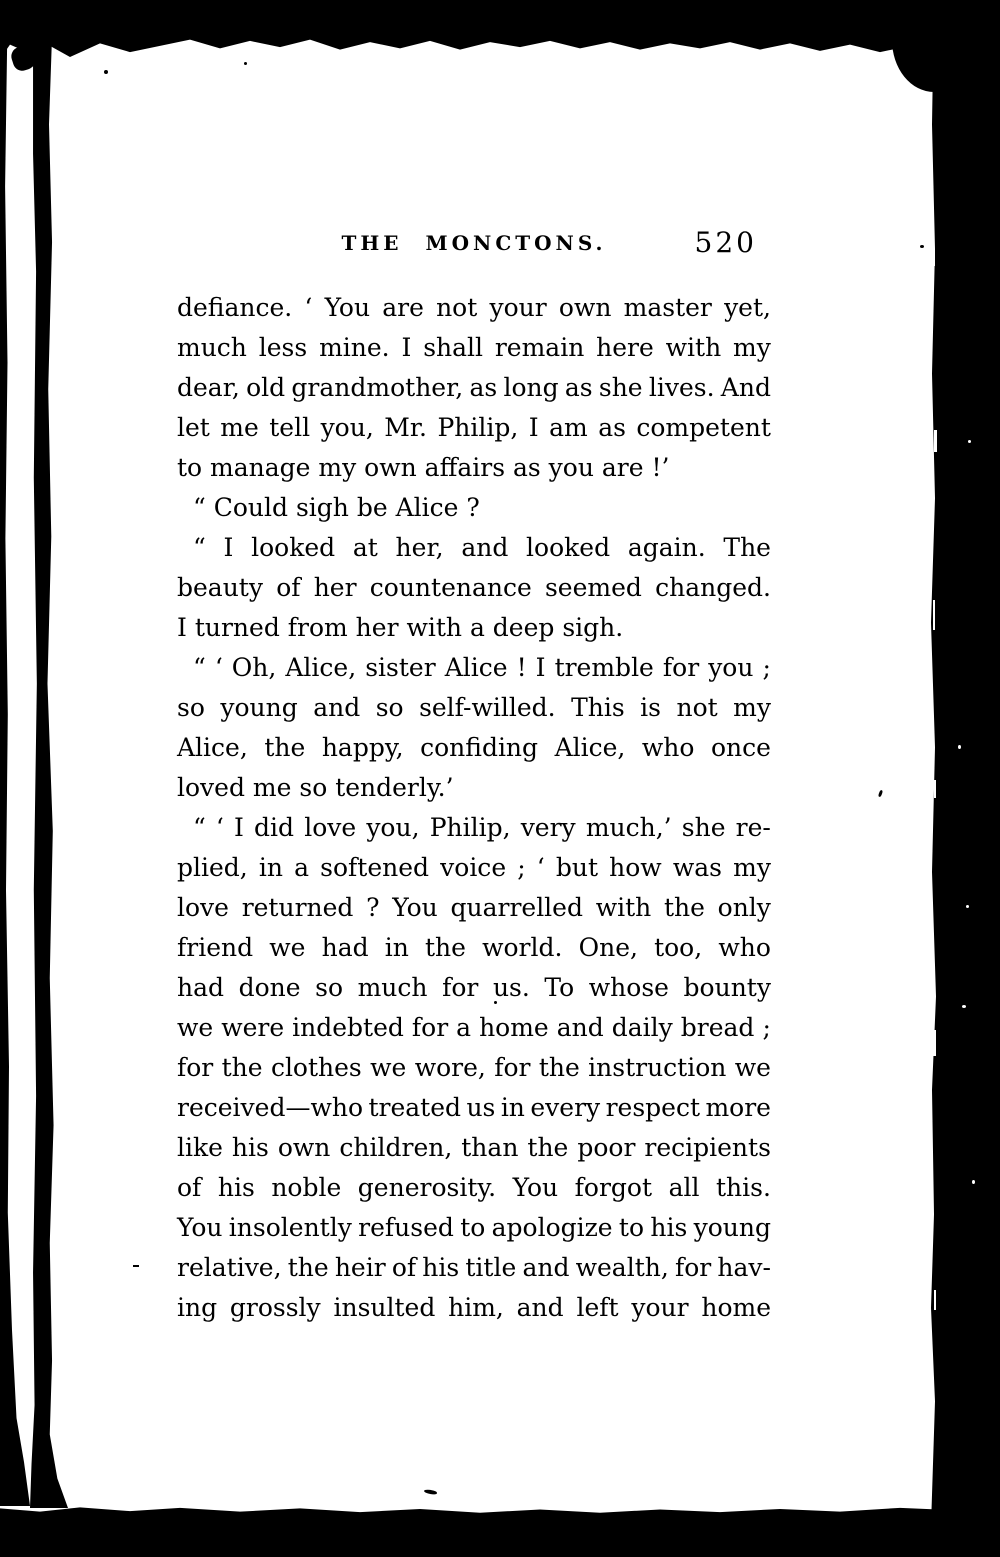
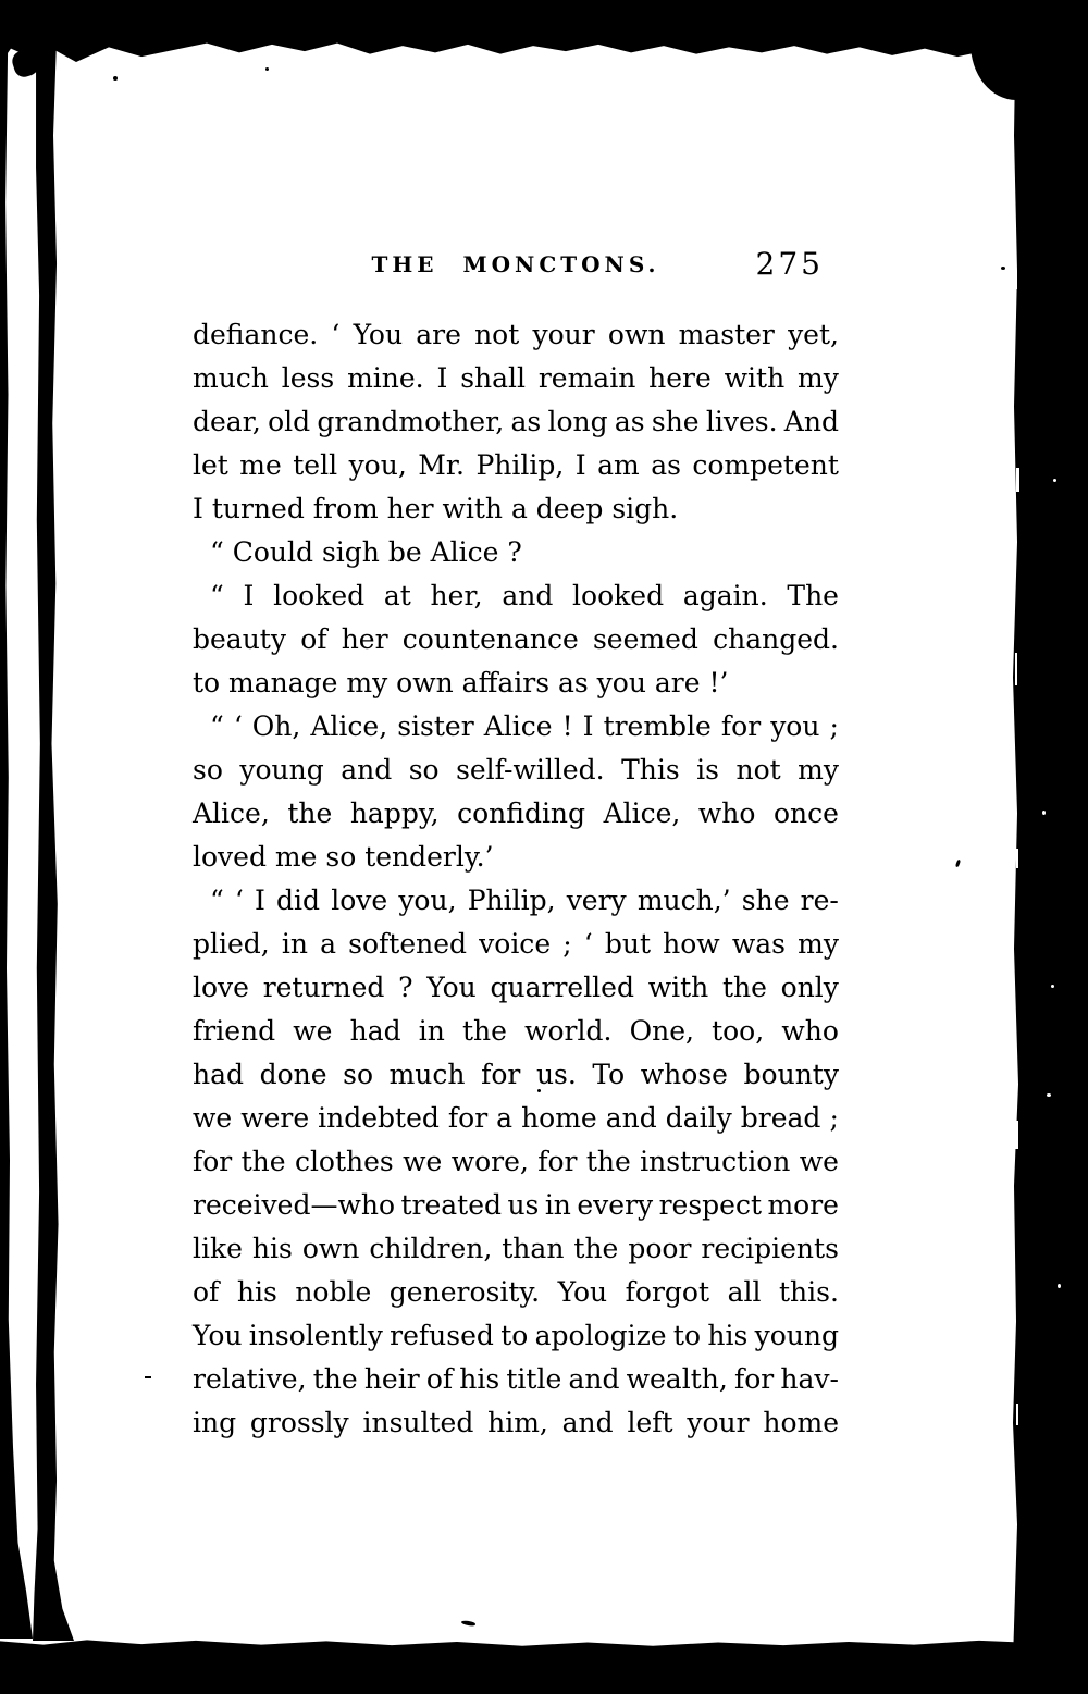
  THE MONCTONS.
- 520
+ 275
  defiance.
  ‘
  You
  are
  not
  your
  own
  master
  yet,
  much
  less
  mine.
  I
  shall
  remain
  here
  with
  my
  dear,
  old
  grandmother,
  as
  long
  as
  she
  lives.
  And
  let
  me
  tell
  you,
  Mr.
  Philip,
  I
  am
  as
  competent
- to manage my own affairs as you are !’
+ I turned from her with a deep sigh.
  “ Could sigh be Alice ?
  “
  I
  looked
  at
  her,
  and
  looked
  again.
  The
  beauty
  of
  her
  countenance
  seemed
  changed.
- I turned from her with a deep sigh.
+ to manage my own affairs as you are !’
  “
  ‘
  Oh,
  Alice,
  sister
  Alice
  !
  I
  tremble
  for
  you
  ;
  so
  young
  and
  so
  self-willed.
  This
  is
  not
  my
  Alice,
  the
  happy,
  confiding
  Alice,
  who
  once
  loved me so tenderly.’
  “
  ‘
  I
  did
  love
  you,
  Philip,
  very
  much,’
  she
  re-
  plied,
  in
  a
  softened
  voice
  ;
  ‘
  but
  how
  was
  my
  love
  returned
  ?
  You
  quarrelled
  with
  the
  only
  friend
  we
  had
  in
  the
  world.
  One,
  too,
  who
  had
  done
  so
  much
  for
  us.
  To
  whose
  bounty
  we
  were
  indebted
  for
  a
  home
  and
  daily
  bread
  ;
  for
  the
  clothes
  we
  wore,
  for
  the
  instruction
  we
  received—who
  treated
  us
  in
  every
  respect
  more
  like
  his
  own
  children,
  than
  the
  poor
  recipients
  of
  his
  noble
  generosity.
  You
  forgot
  all
  this.
  You
  insolently
  refused
  to
  apologize
  to
  his
  young
  relative,
  the
  heir
  of
  his
  title
  and
  wealth,
  for
  hav-
  ing
  grossly
  insulted
  him,
  and
  left
  your
  home
